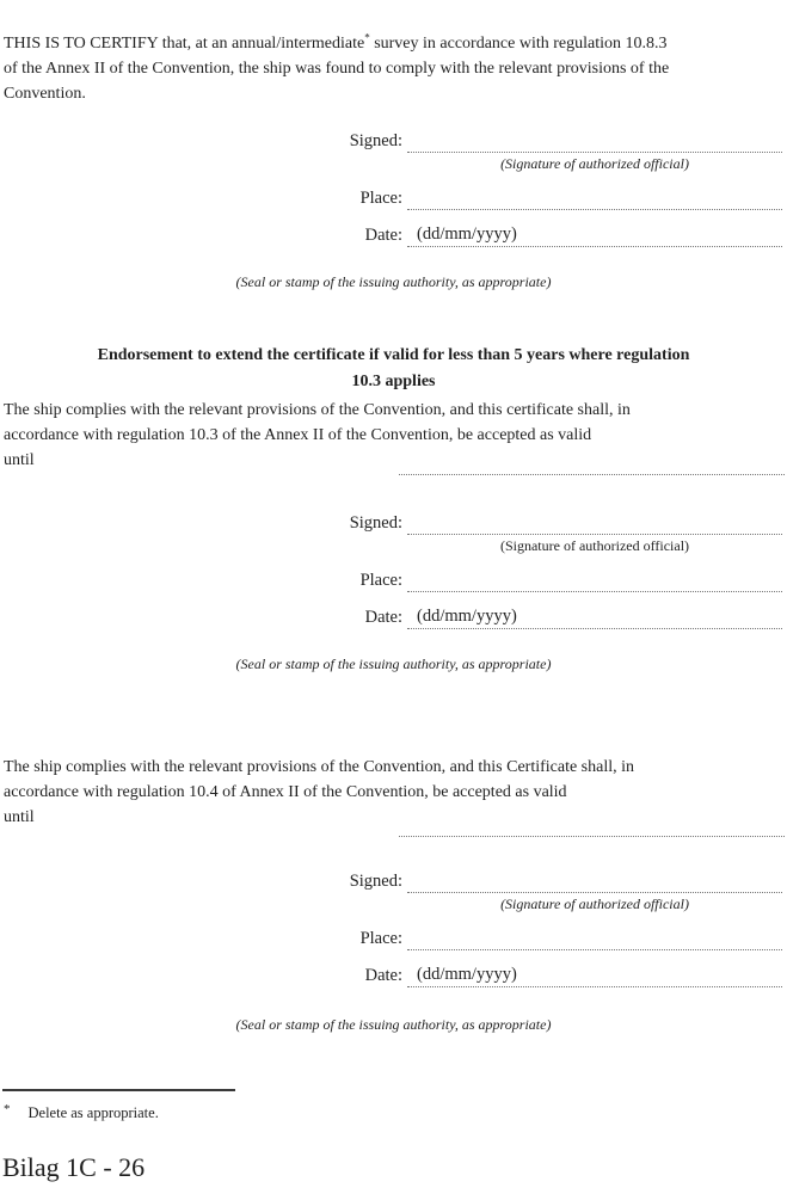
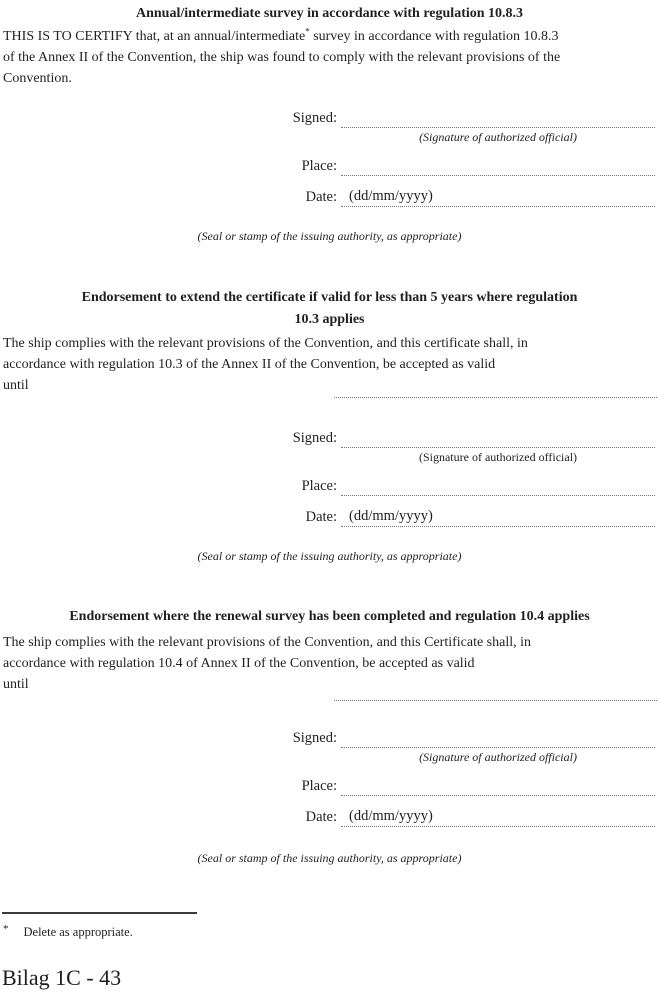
+ Annual/intermediate survey in accordance with regulation 10.8.3
  THIS IS TO CERTIFY that, at an annual/intermediate* survey in accordance with regulation 10.8.3
  of the Annex II of the Convention, the ship was found to comply with the relevant provisions of the
  Convention.
  Signed:
  (Signature of authorized official)
  Place:
  Date:
  (dd/mm/yyyy)
  (Seal or stamp of the issuing authority, as appropriate)
  Endorsement to extend the certificate if valid for less than 5 years where regulation
  10.3 applies
  The ship complies with the relevant provisions of the Convention, and this certificate shall, in
  accordance with regulation 10.3 of the Annex II of the Convention, be accepted as valid
  until
  Signed:
  (Signature of authorized official)
  Place:
  Date:
  (dd/mm/yyyy)
  (Seal or stamp of the issuing authority, as appropriate)
+ Endorsement where the renewal survey has been completed and regulation 10.4 applies
  The ship complies with the relevant provisions of the Convention, and this Certificate shall, in
  accordance with regulation 10.4 of Annex II of the Convention, be accepted as valid
  until
  Signed:
  (Signature of authorized official)
  Place:
  Date:
  (dd/mm/yyyy)
  (Seal or stamp of the issuing authority, as appropriate)
  *
  Delete as appropriate.
- Bilag 1C - 26
+ Bilag 1C - 43
